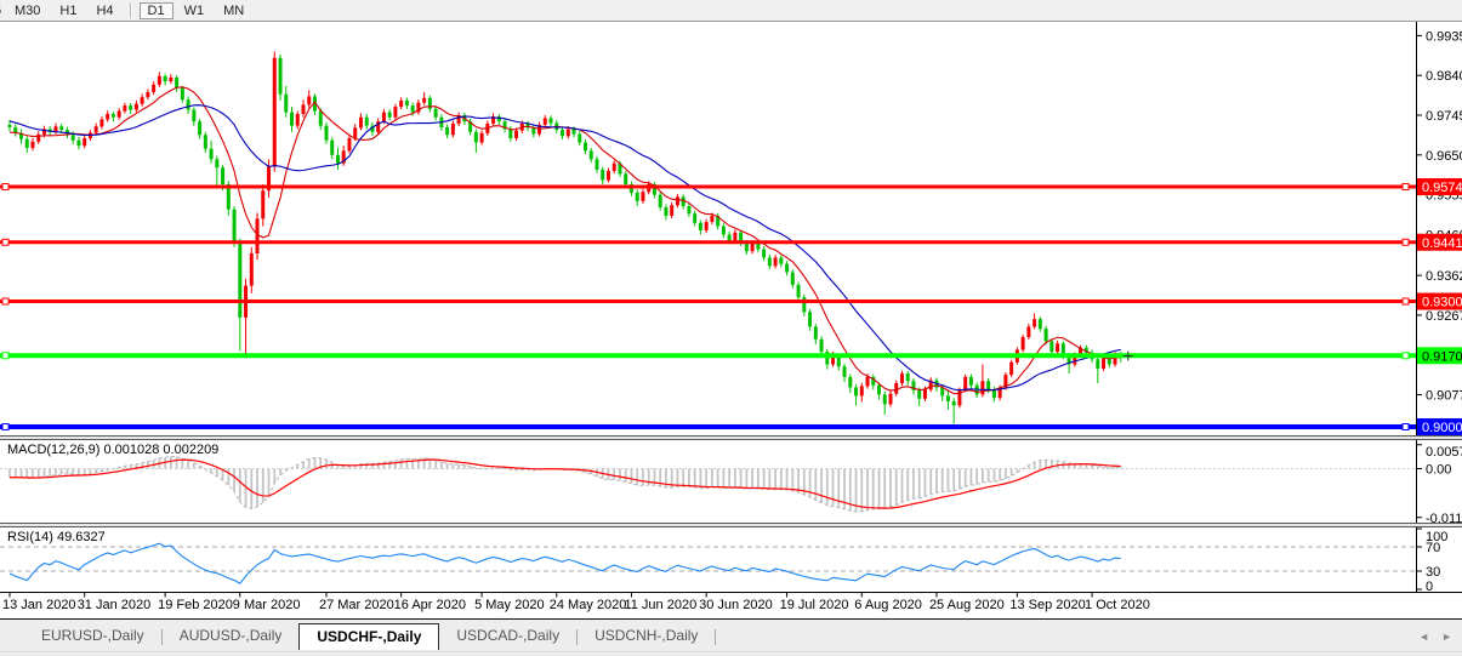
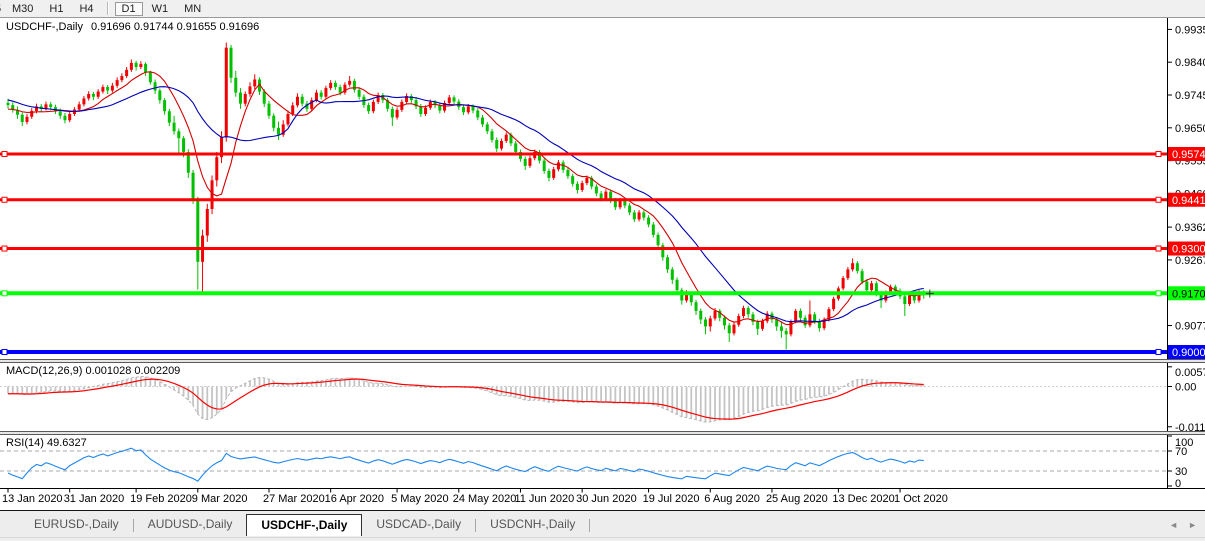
  M30
  H1
  H4
  D1
  W1
  MN
  0.993
  0.984
  0.974
  0.965
  0.955
  0.936
  0.926
  0.907
  0.00
  100
  70
  30
  0
  0.9574
  0.9441
  0.9300
  0.9170
  0.9000
  13 Jan 2020
  31 Jan 2020
  19 Feb 2020
  9 Mar 2020
  27 Mar 2020
  16 Apr 2020
  5 May 2020
  24 May 2020
  11 Jun 2020
  30 Jun 2020
  19 Jul 2020
  6 Aug 2020
  25 Aug 2020
- 13 Sep 2020
+ 13 Dec 2020
  1 Oct 2020
+ USDCHF-,Daily 0.91696 0.91744 0.91655 0.91696
  MACD(12,26,9) 0.001028 0.002209
  RSI(14) 49.6327
  EURUSD-,Daily
  AUDUSD-,Daily
  USDCHF-,Daily
  USDCAD-,Daily
  USDCNH-,Daily
  ◄ ►
